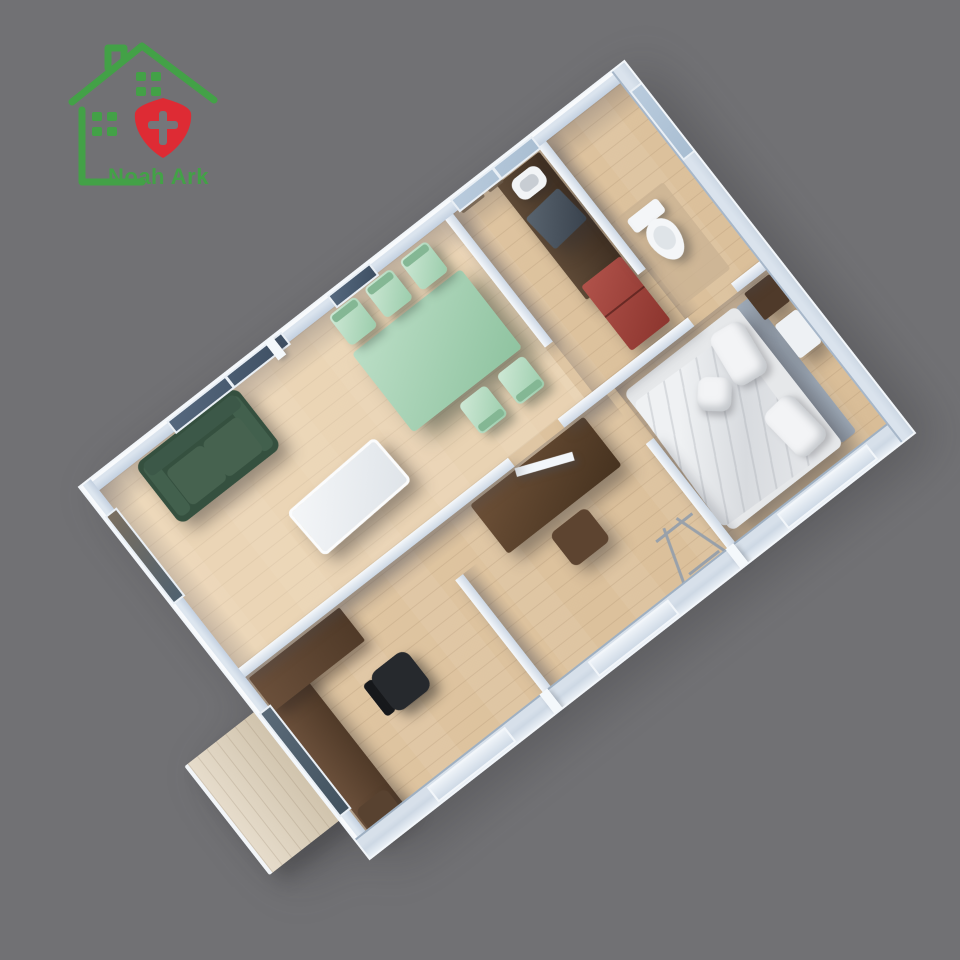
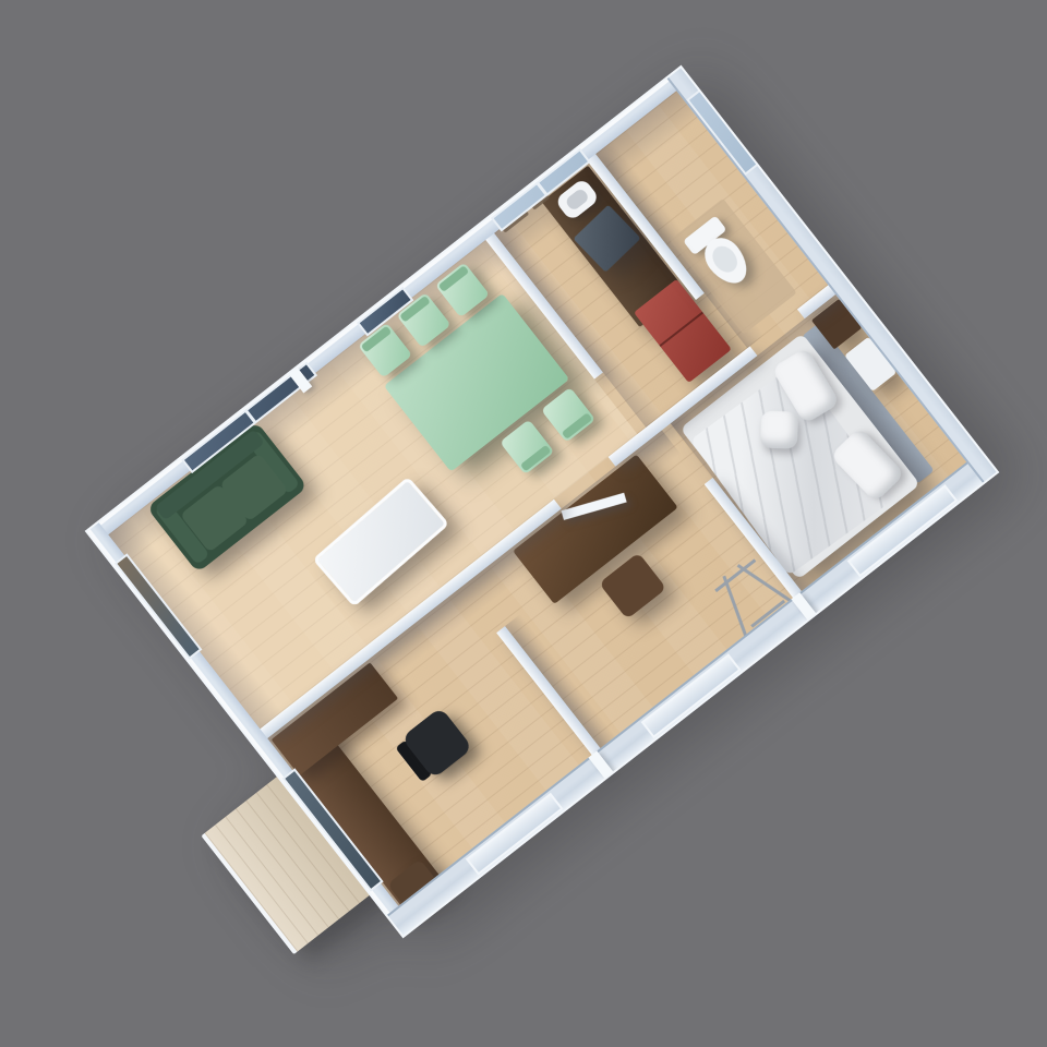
- Noah Ark
